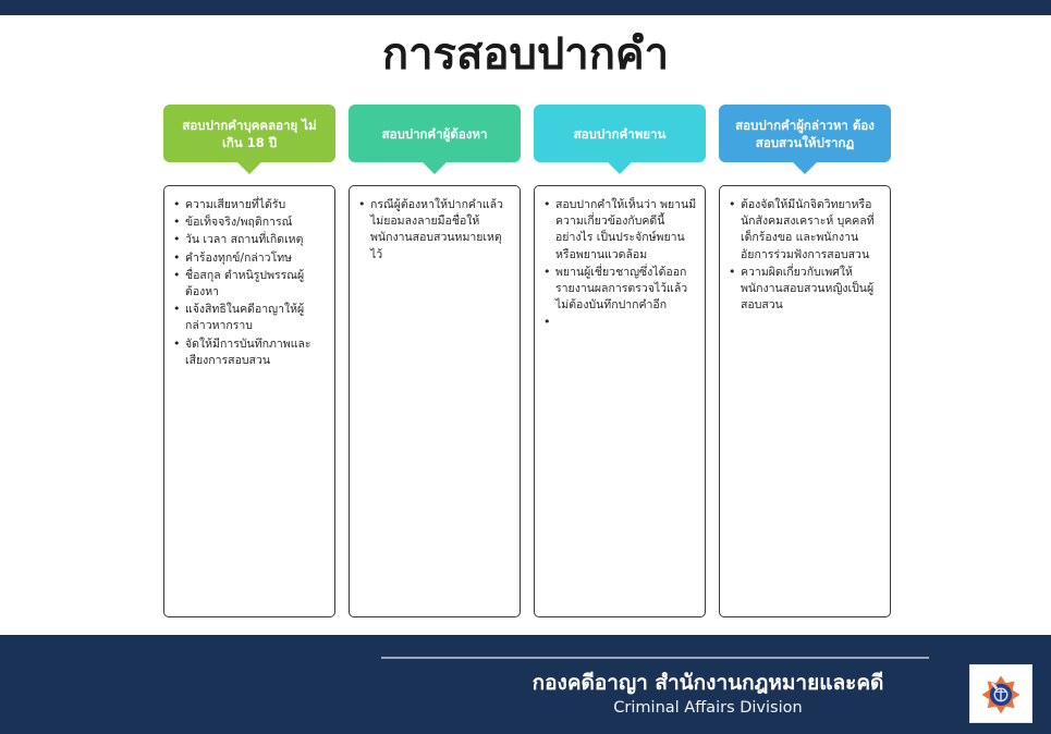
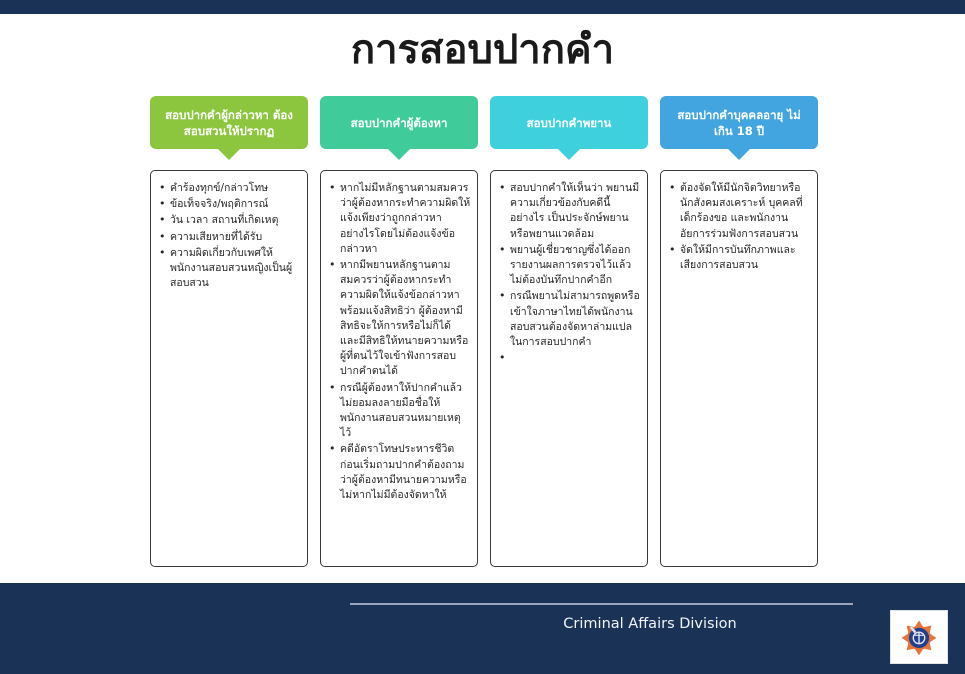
  การสอบปากคำ
- สอบปากคำบุคคลอายุ ไม่เกิน 18 ปี
+ สอบปากคำผู้กล่าวหา ต้องสอบสวนให้ปรากฏ
- ความเสียหายที่ได้รับ
+ คำร้องทุกข์/กล่าวโทษ
  ข้อเท็จจริง/พฤติการณ์
  วัน เวลา สถานที่เกิดเหตุ
- คำร้องทุกข์/กล่าวโทษ
+ ความเสียหายที่ได้รับ
- ชื่อสกุล ตำหนิรูปพรรณผู้ต้องหา
- แจ้งสิทธิในคดีอาญาให้ผู้กล่าวหากราบ
- จัดให้มีการบันทึกภาพและเสียงการสอบสวน
+ ความผิดเกี่ยวกับเพศให้พนักงานสอบสวนหญิงเป็นผู้สอบสวน
  สอบปากคำผู้ต้องหา
+ หากไม่มีหลักฐานตามสมควรว่าผู้ต้องหากระทำความผิดให้แจ้งเพียงว่าถูกกล่าวหาอย่างไรโดยไม่ต้องแจ้งข้อกล่าวหา
+ หากมีพยานหลักฐานตามสมควรว่าผู้ต้องหากระทำความผิดให้แจ้งข้อกล่าวหาพร้อมแจ้งสิทธิว่า ผู้ต้องหามีสิทธิจะให้การหรือไม่ก็ได้ และมีสิทธิให้ทนายความหรือผู้ที่ตนไว้ใจเข้าฟังการสอบปากคำตนได้
  กรณีผู้ต้องหาให้ปากคำแล้วไม่ยอมลงลายมือชื่อให้พนักงานสอบสวนหมายเหตุไว้
+ คดีอัตราโทษประหารชีวิตก่อนเริ่มถามปากคำต้องถามว่าผู้ต้องหามีทนายความหรือไม่หากไม่มีต้องจัดหาให้
  สอบปากคำพยาน
  สอบปากคำให้เห็นว่า พยานมีความเกี่ยวข้องกับคดีนี้อย่างไร เป็นประจักษ์พยานหรือพยานแวดล้อม
  พยานผู้เชี่ยวชาญซึ่งได้ออกรายงานผลการตรวจไว้แล้วไม่ต้องบันทึกปากคำอีก
+ กรณีพยานไม่สามารถพูดหรือเข้าใจภาษาไทยได้พนักงานสอบสวนต้องจัดหาล่ามแปลในการสอบปากคำ
- สอบปากคำผู้กล่าวหา ต้องสอบสวนให้ปรากฏ
+ สอบปากคำบุคคลอายุ ไม่เกิน 18 ปี
  ต้องจัดให้มีนักจิตวิทยาหรือนักสังคมสงเคราะห์ บุคคลที่เด็กร้องขอ และพนักงานอัยการร่วมฟังการสอบสวน
- ความผิดเกี่ยวกับเพศให้พนักงานสอบสวนหญิงเป็นผู้สอบสวน
+ จัดให้มีการบันทึกภาพและเสียงการสอบสวน
- กองคดีอาญา สำนักงานกฎหมายและคดี
  Criminal Affairs Division
